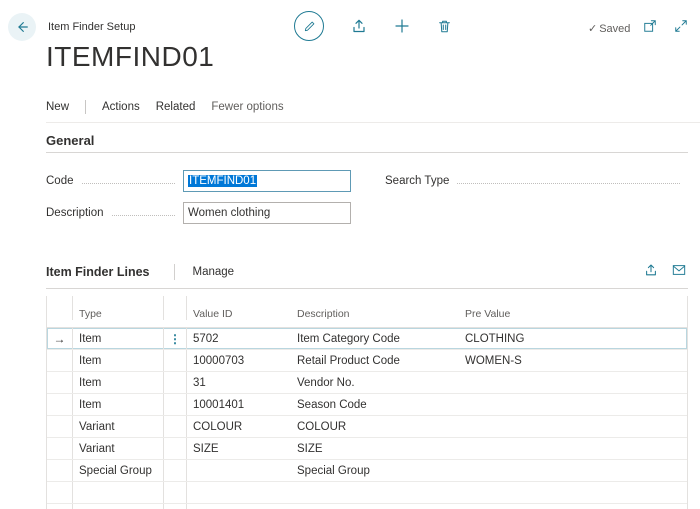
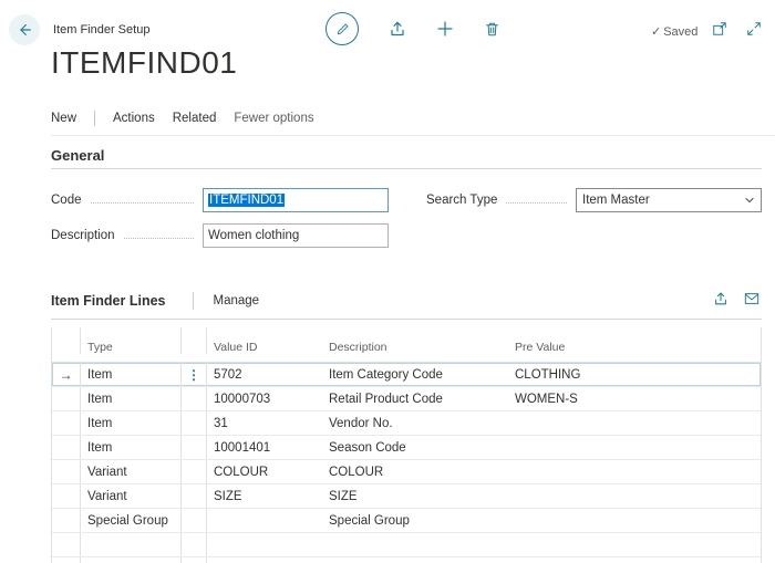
  Item Finder Setup
  ✓
  Saved
  ITEMFIND01
  New
  Actions
  Related
  Fewer options
  General
  Code
  ITEMFIND01
  Description
  Women clothing
  Search Type
+ Item Master
  Item Finder Lines
  Manage
  Type
  Value ID
  Description
  Pre Value
  →
  Item
  ⋮
  5702
  Item Category Code
  CLOTHING
  Item
  10000703
  Retail Product Code
  WOMEN-S
  Item
  31
  Vendor No.
  Item
  10001401
  Season Code
  Variant
  COLOUR
  COLOUR
  Variant
  SIZE
  SIZE
  Special Group
  Special Group
